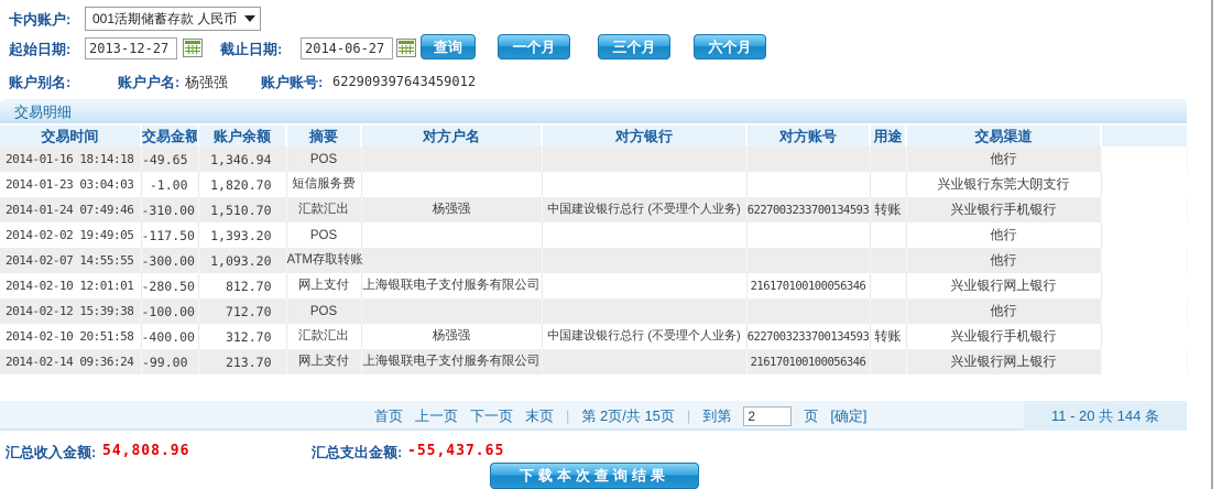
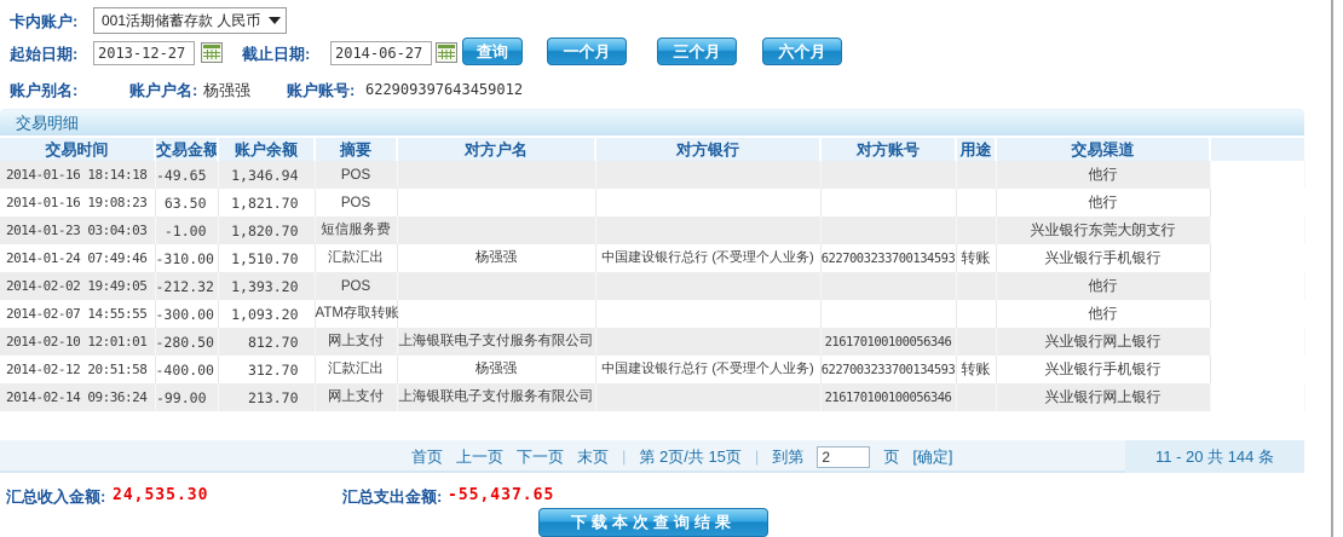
  卡内账户:
  001活期储蓄存款 人民币
  起始日期:
  2013-12-27
  截止日期:
  2014-06-27
  查询
  一个月
  三个月
  六个月
  账户别名:
  账户户名:
  杨强强
  账户账号:
  622909397643459012
  交易明细
  交易时间	交易金额	账户余额	摘要	对方户名	对方银行	对方账号	用途	交易渠道
  2014-01-16 18:14:18	-49.65	1,346.94	POS					他行
+ 2014-01-16 19:08:23	63.50	1,821.70	POS					他行
  2014-01-23 03:04:03	-1.00	1,820.70	短信服务费					兴业银行东莞大朗支行
  2014-01-24 07:49:46	-310.00	1,510.70	汇款汇出	杨强强	中国建设银行总行 (不受理个人业务)	6227003233700134593	转账	兴业银行手机银行
- 2014-02-02 19:49:05	-117.50	1,393.20	POS					他行
+ 2014-02-02 19:49:05	-212.32	1,393.20	POS					他行
  2014-02-07 14:55:55	-300.00	1,093.20	ATM存取转账					他行
  2014-02-10 12:01:01	-280.50	812.70	网上支付	上海银联电子支付服务有限公司		216170100100056346		兴业银行网上银行
- 2014-02-12 15:39:38	-100.00	712.70	POS					他行
- 2014-02-10 20:51:58	-400.00	312.70	汇款汇出	杨强强	中国建设银行总行 (不受理个人业务)	6227003233700134593	转账	兴业银行手机银行
+ 2014-02-12 20:51:58	-400.00	312.70	汇款汇出	杨强强	中国建设银行总行 (不受理个人业务)	6227003233700134593	转账	兴业银行手机银行
  2014-02-14 09:36:24	-99.00	213.70	网上支付	上海银联电子支付服务有限公司		216170100100056346		兴业银行网上银行
  首页
  上一页
  下一页
  末页
  |
  第 2页/共 15页
  |
  到第
  2
  页
  [确定]
  11 - 20 共 144 条
  汇总收入金额:
- 54,808.96
+ 24,535.30
  汇总支出金额:
  -55,437.65
  下载本次查询结果
